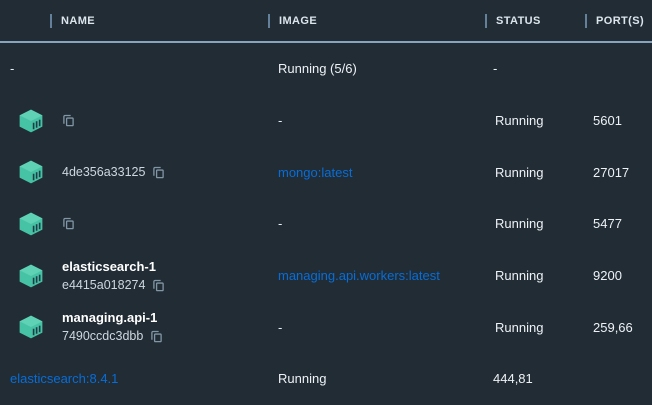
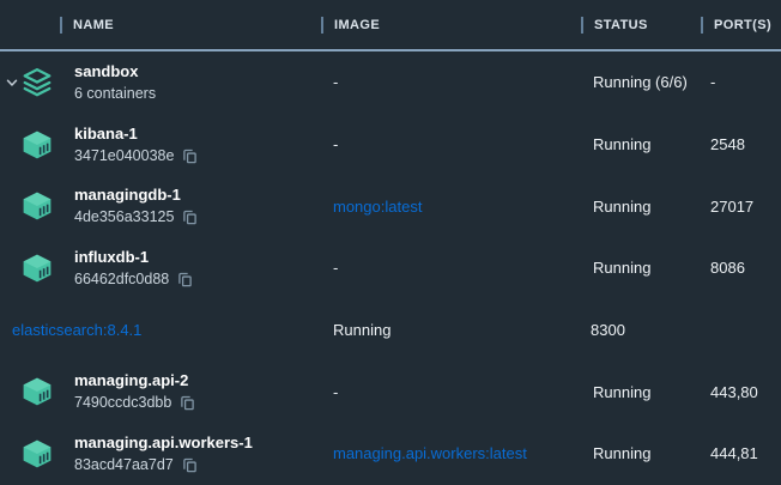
  NAME
  IMAGE
  STATUS
  PORT(S)
+ sandbox
+ 6 containers
  -
- Running (5/6)
+ Running (6/6)
  -
+ kibana-1
+ 3471e040038e
  -
  Running
- 5601
+ 2548
+ managingdb-1
  4de356a33125
  mongo:latest
  Running
  27017
+ influxdb-1
+ 66462dfc0d88
  -
  Running
- 5477
+ 8086
- elasticsearch-1
- e4415a018274
- managing.api.workers:latest
+ elasticsearch:8.4.1
  Running
- 9200
+ 8300
- managing.api-1
+ managing.api-2
  7490ccdc3dbb
  -
  Running
- 259,66
+ 443,80
+ managing.api.workers-1
+ 83acd47aa7d7
- elasticsearch:8.4.1
+ managing.api.workers:latest
  Running
  444,81
